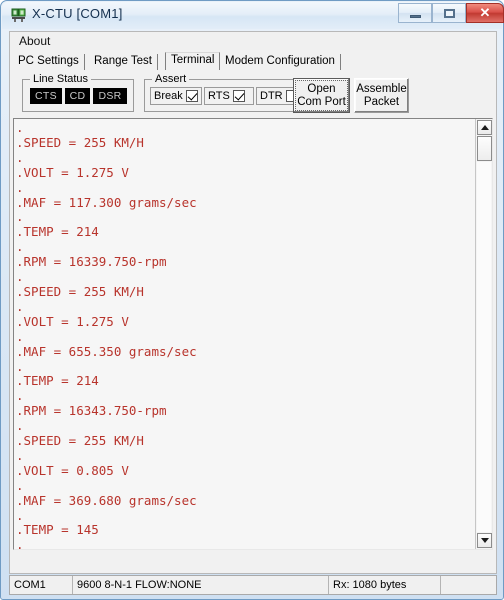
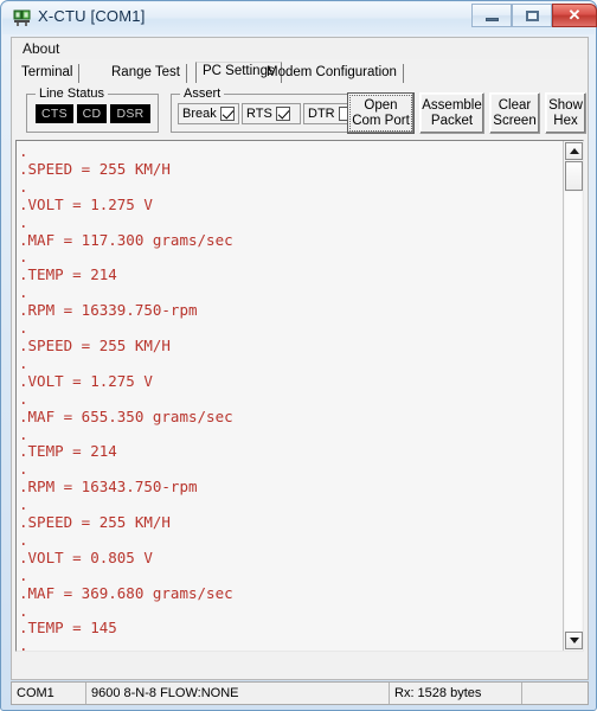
  X-CTU [COM1]
  ✕
  About
- PC Settings
+ Terminal
  Range Test
- Terminal
+ PC Settings
  Modem Configuration
  Line Status
  CTS
  CD
  DSR
  Assert
  Break
  RTS
  DTR
  Open
  Com Port
  Assemble
  Packet
+ Clear
+ Screen
+ Show
+ Hex
  .
  .SPEED = 255 KM/H
  .
  .VOLT = 1.275 V
  .
  .MAF = 117.300 grams/sec
  .
  .TEMP = 214
  .
  .RPM = 16339.750-rpm
  .
  .SPEED = 255 KM/H
  .
  .VOLT = 1.275 V
  .
  .MAF = 655.350 grams/sec
  .
  .TEMP = 214
  .
  .RPM = 16343.750-rpm
  .
  .SPEED = 255 KM/H
  .
  .VOLT = 0.805 V
  .
  .MAF = 369.680 grams/sec
  .
  .TEMP = 145
  .
  COM1
- 9600 8-N-1 FLOW:NONE
+ 9600 8-N-8 FLOW:NONE
- Rx: 1080 bytes
+ Rx: 1528 bytes
